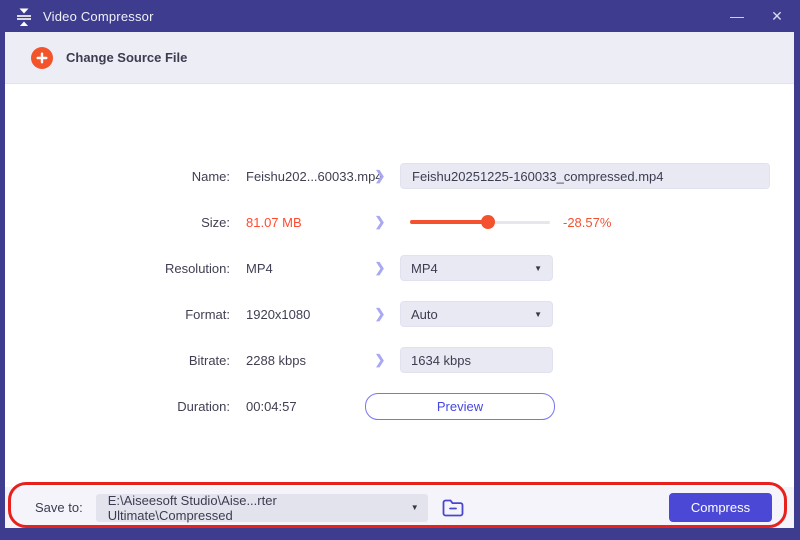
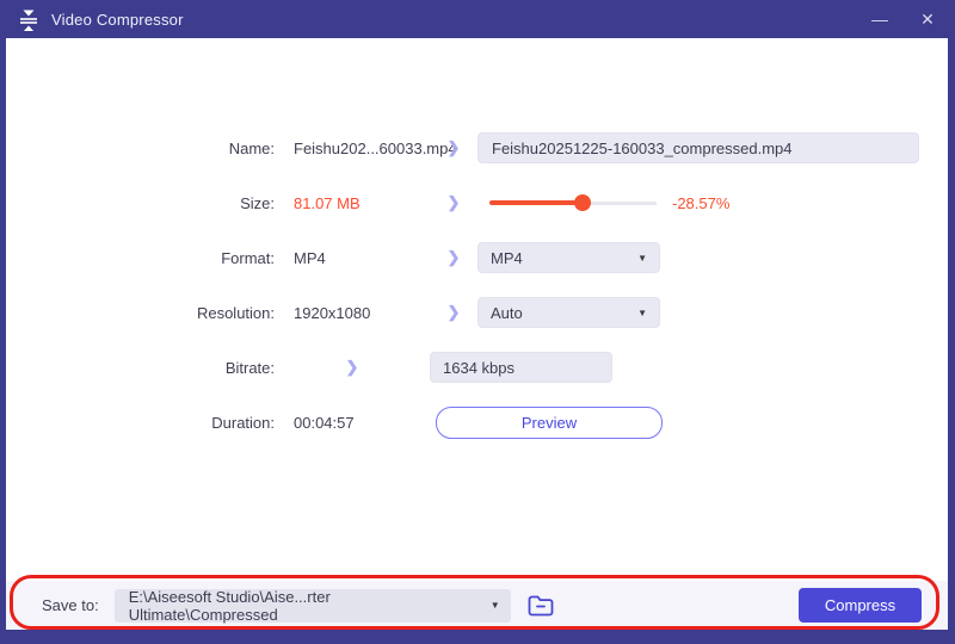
  Video Compressor
  —
  ✕
- Change Source File
  Name:
  Feishu202...60033.mp
  ❯
  Feishu20251225-160033_compressed.mp4
  Size:
  81.07 MB
  ❯
  -28.57%
- Resolution:
+ Format:
  MP4
  ❯
  MP4
  ▼
- Format:
+ Resolution:
  1920x1080
  ❯
  Auto
  ▼
  Bitrate:
- 2288 kbps
  ❯
  1634 kbps
  Duration:
  00:04:57
  Preview
  Save to:
  E:\Aiseesoft Studio\Aise...rter Ultimate\Compressed
  ▼
  Compress
